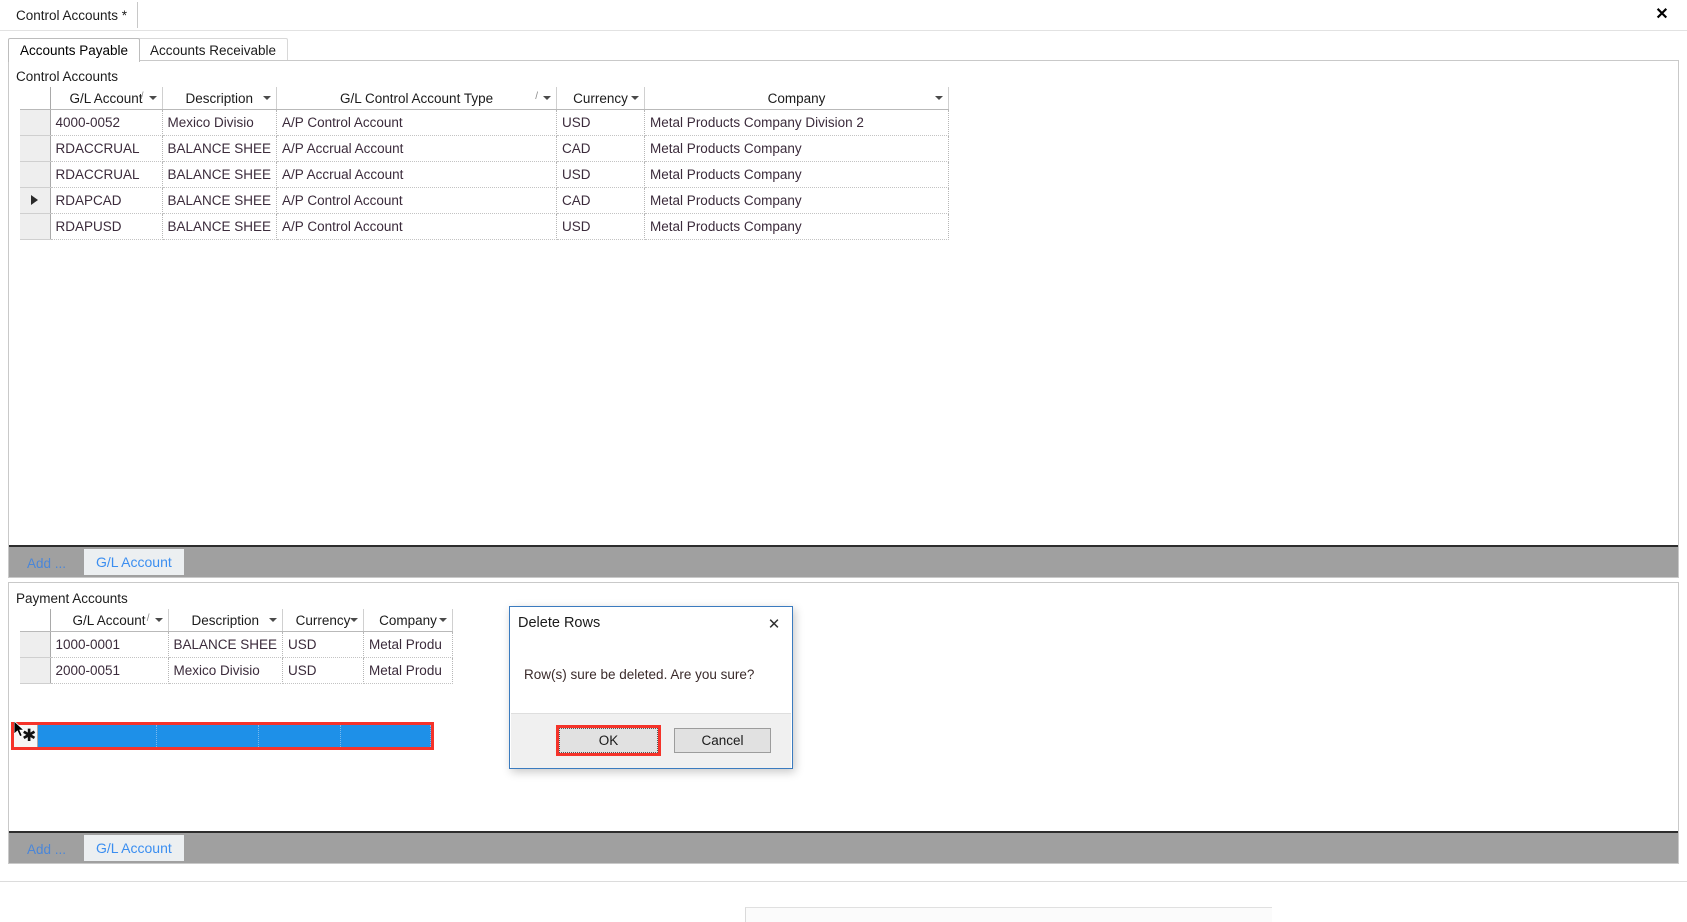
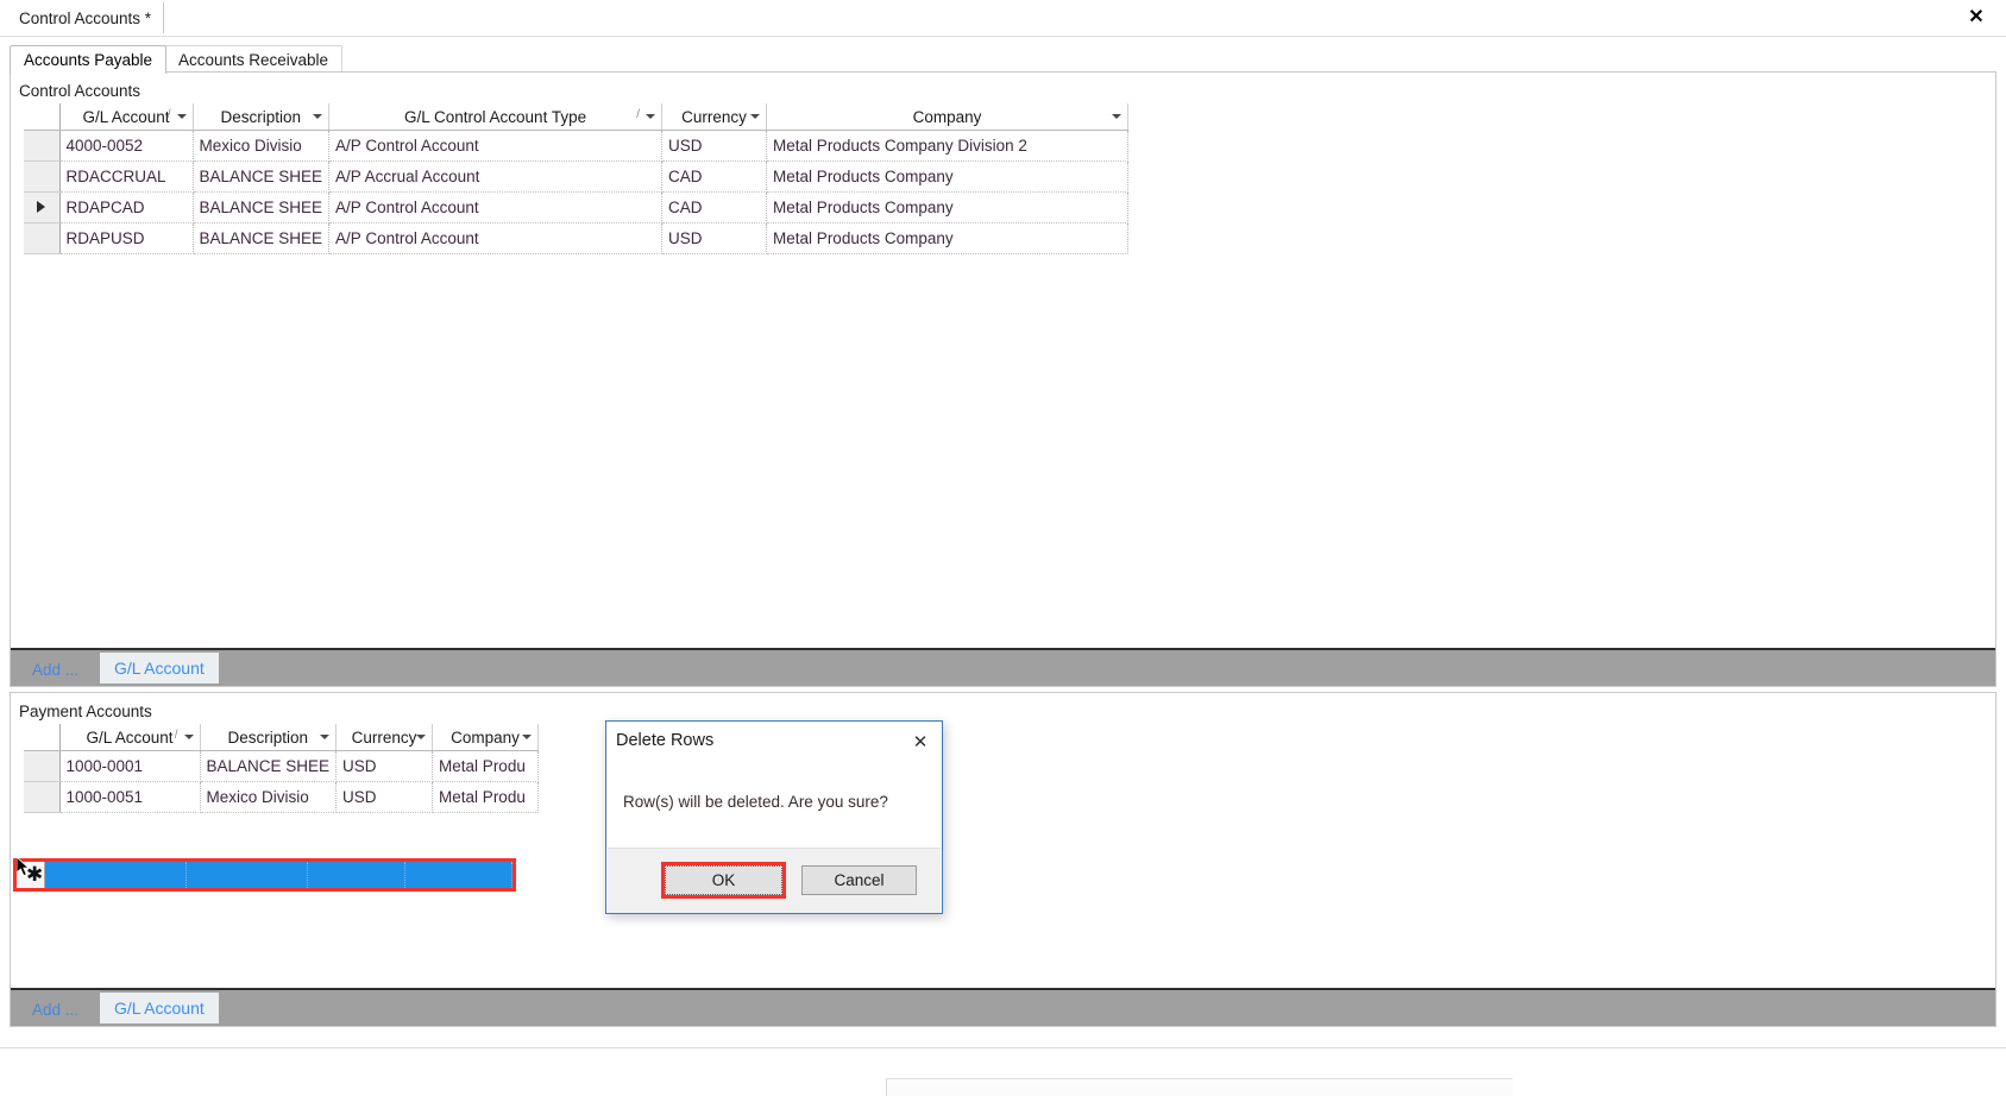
  Control Accounts *
  ✕
  Accounts Payable
  Accounts Receivable
  Control Accounts
  	G/L Account/	Description	G/L Control Account Type /	Currency	Company
  	4000-0052	Mexico Divisio	A/P Control Account	USD	Metal Products Company Division 2
  	RDACCRUAL	BALANCE SHEE	A/P Accrual Account	CAD	Metal Products Company
- 	RDACCRUAL	BALANCE SHEE	A/P Accrual Account	USD	Metal Products Company
  	RDAPCAD	BALANCE SHEE	A/P Control Account	CAD	Metal Products Company
  	RDAPUSD	BALANCE SHEE	A/P Control Account	USD	Metal Products Company
  Add ...
  G/L Account
  Payment Accounts
  	G/L Account/	Description	Currency	Company
  	1000-0001	BALANCE SHEE	USD	Metal Produ
- 	2000-0051	Mexico Divisio	USD	Metal Produ
+ 	1000-0051	Mexico Divisio	USD	Metal Produ
  Add ...
  G/L Account
  ✱
  Delete Rows
  ✕
- Row(s) sure be deleted. Are you sure?
+ Row(s) will be deleted. Are you sure?
  OK
  Cancel
